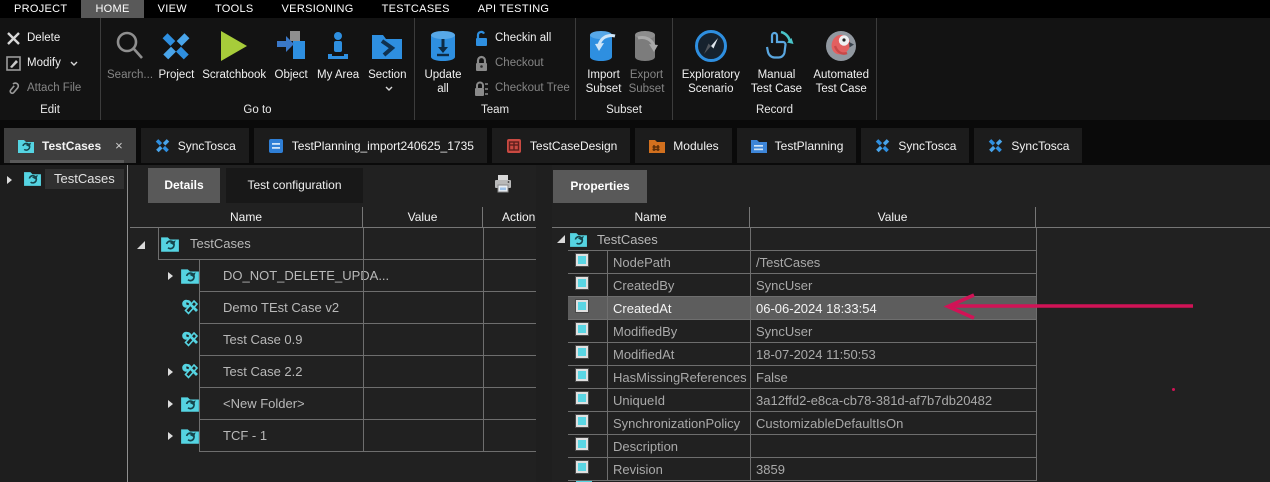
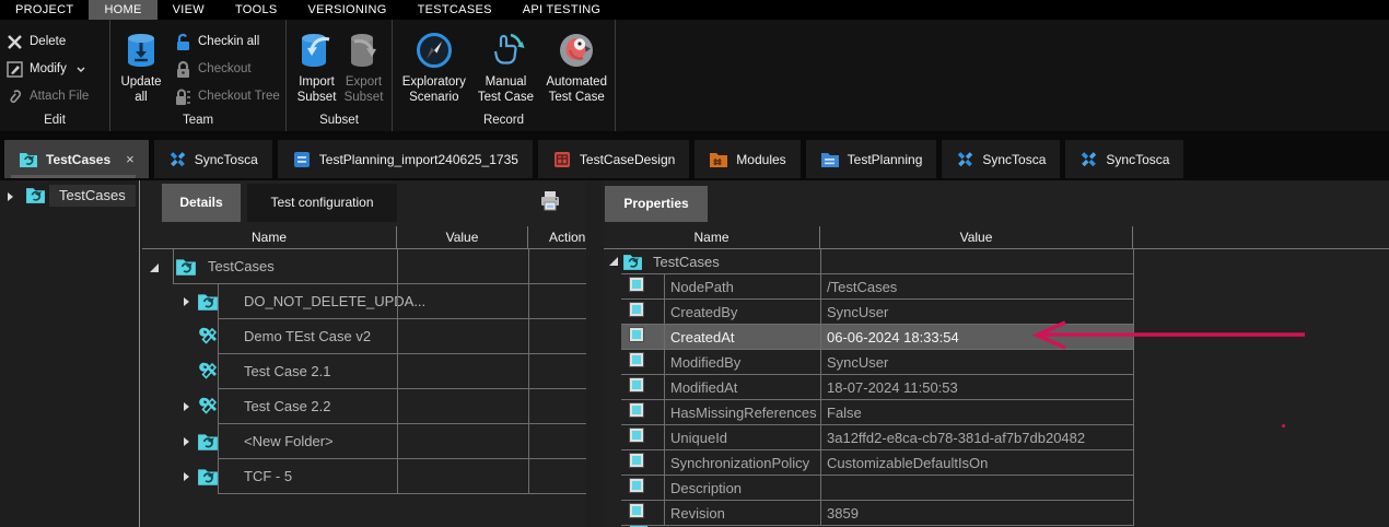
  PROJECT
  HOME
  VIEW
  TOOLS
  VERSIONING
  TESTCASES
  API TESTING
  Delete
  Modify
  Attach File
  Edit
- Search...
- Project
- Scratchbook
- Object
- My Area
- Section
- Go to
  Update all
  Checkin all
  Checkout
  Checkout Tree
  Team
  Import Subset
  Export Subset
  Subset
  Exploratory Scenario
  Manual Test Case
  Automated Test Case
  Record
  TestCases
  ×
  SyncTosca
  TestPlanning_import240625_1735
  TestCaseDesign
  Modules
  TestPlanning
  SyncTosca
  SyncTosca
  TestCases
  Details
  Test configuration
  Name
  Value
  TestCases
  DO_NOT_DELETE_UPDA...
  Demo TEst Case v2
- Test Case 0.9
+ Test Case 2.1
  Test Case 2.2
  <New Folder>
- TCF - 1
+ TCF - 5
  Properties
  Name
  Value
  TestCases
  NodePath
  /TestCases
  CreatedBy
  SyncUser
  CreatedAt
  06-06-2024 18:33:54
  ModifiedBy
  SyncUser
  ModifiedAt
  18-07-2024 11:50:53
  HasMissingReferences
  False
  UniqueId
  3a12ffd2-e8ca-cb78-381d-af7b7db20482
  SynchronizationPolicy
  CustomizableDefaultIsOn
  Description
  Revision
  3859
